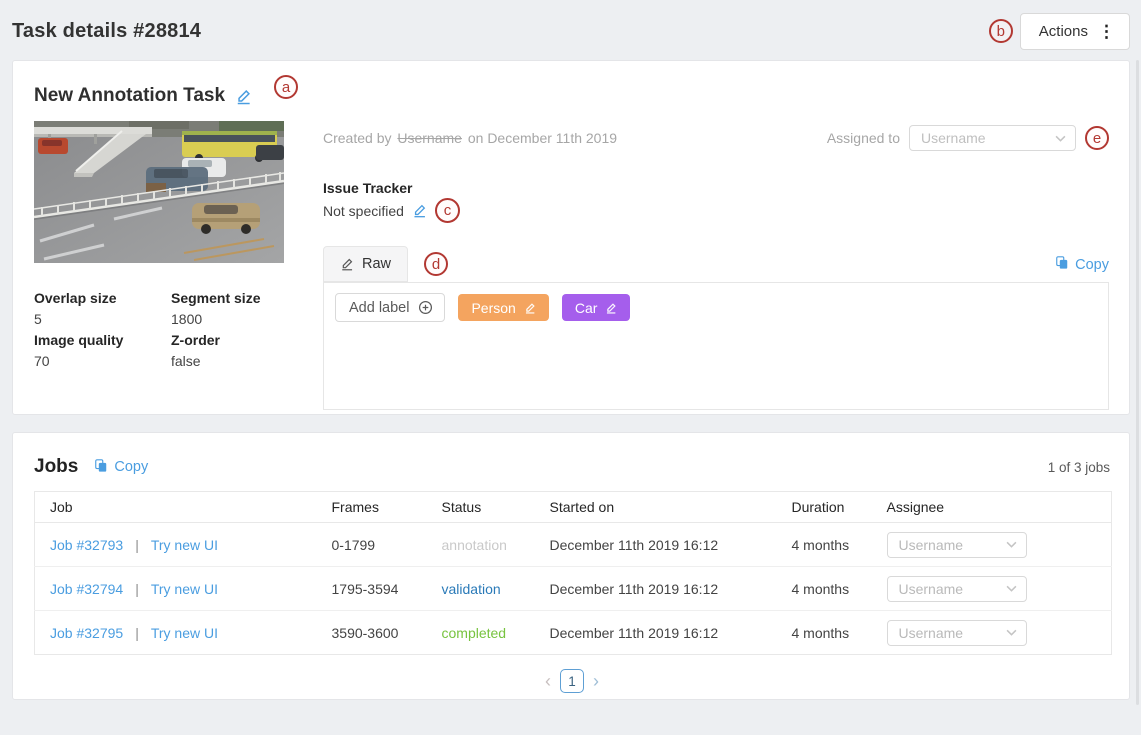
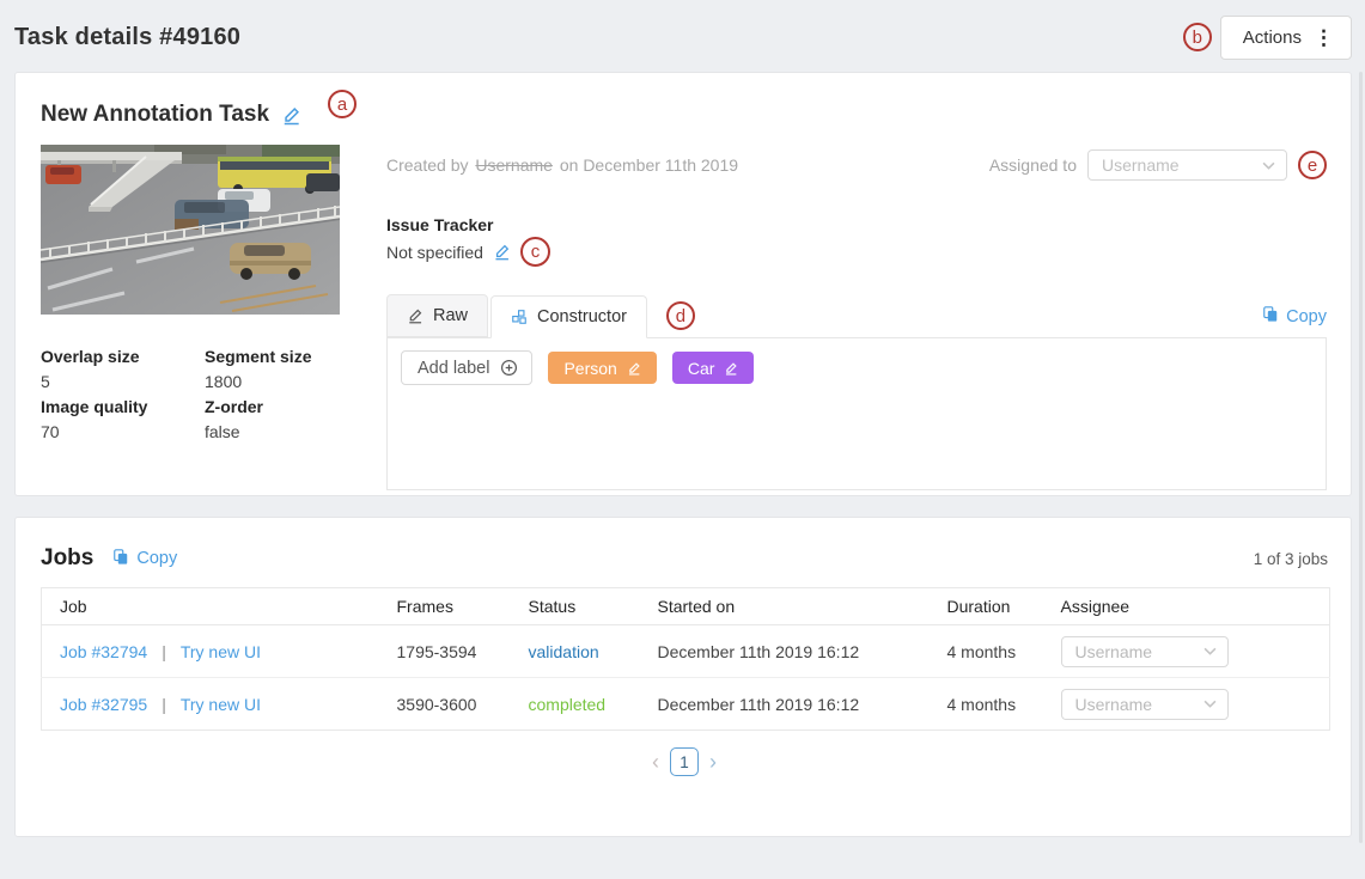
- Task details #28814
+ Task details #49160
  b
  Actions
  ⋮
  New Annotation Task
  a
  Overlap size
  5
  Segment size
  1800
  Image quality
  70
  Z-order
  false
  Created by Username on December 11th 2019
  Assigned to
  Username
  e
  Issue Tracker
  Not specified
  c
  Raw
+ Constructor
  d
  Copy
  Add label
  Person
  Car
  Jobs
  Copy
  1 of 3 jobs
  Job	Frames	Status	Started on	Duration	Assignee
- Job #32793 | Try new UI	0-1799	annotation	December 11th 2019 16:12	4 months	Username
  Job #32794 | Try new UI	1795-3594	validation	December 11th 2019 16:12	4 months	Username
  Job #32795 | Try new UI	3590-3600	completed	December 11th 2019 16:12	4 months	Username
  ‹
  1
  ›
